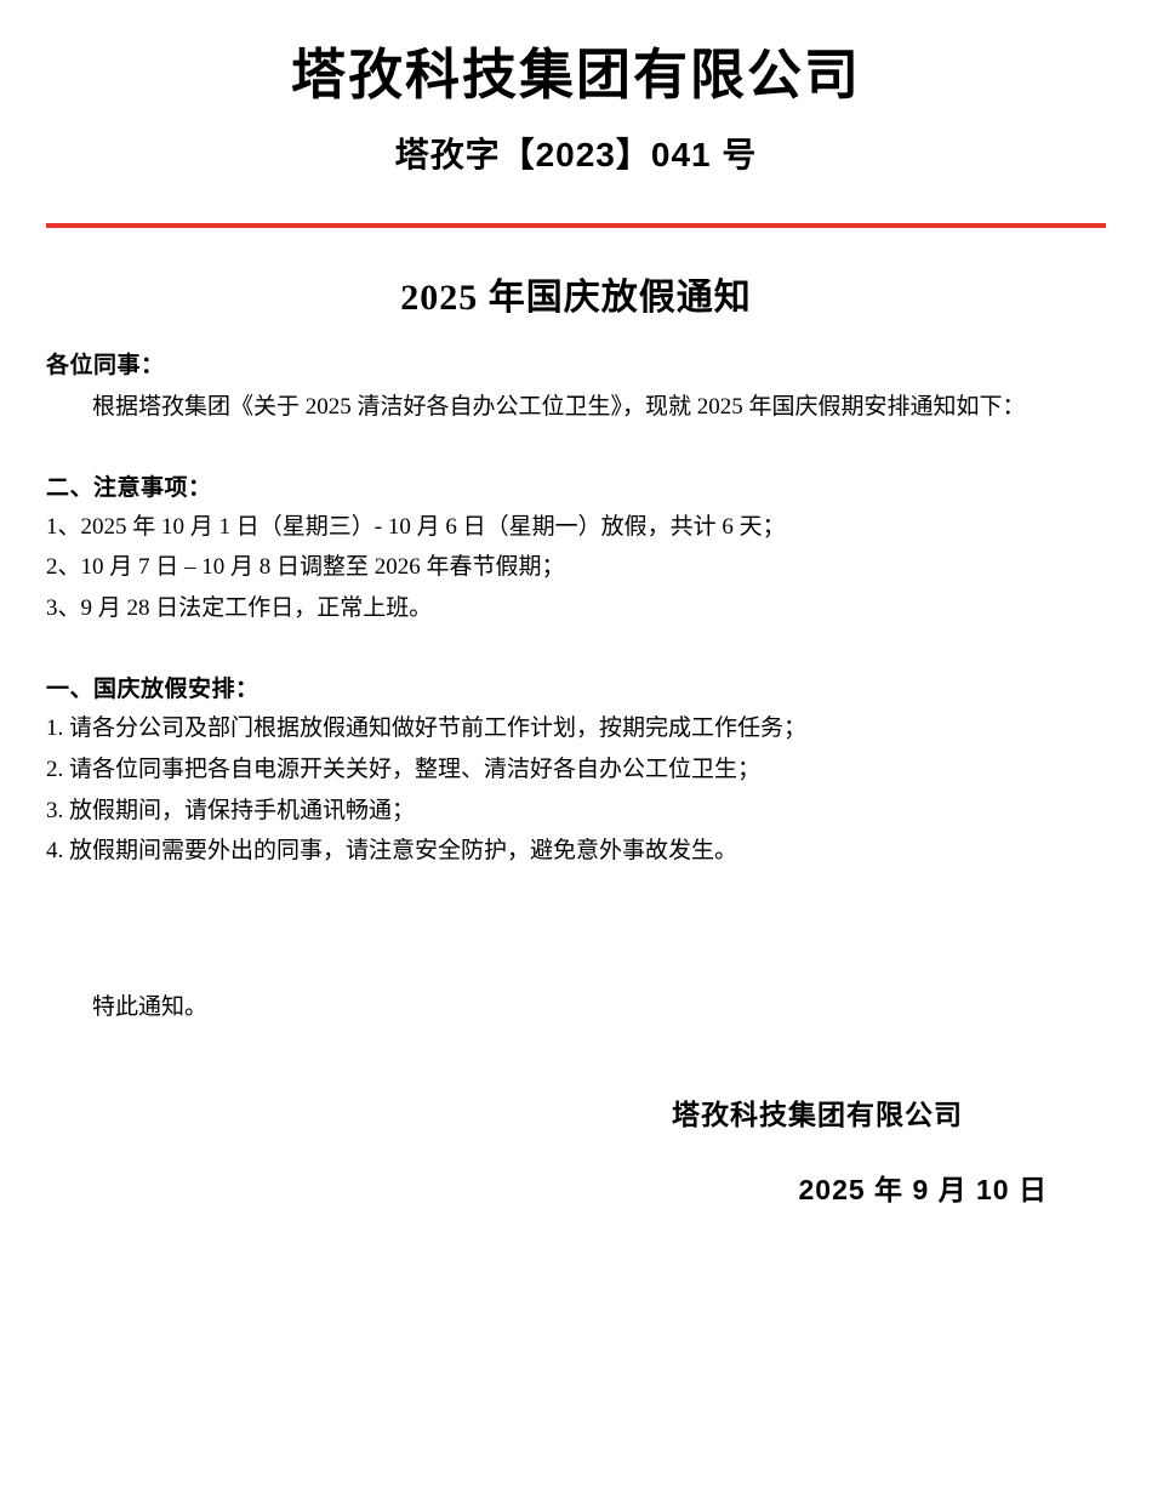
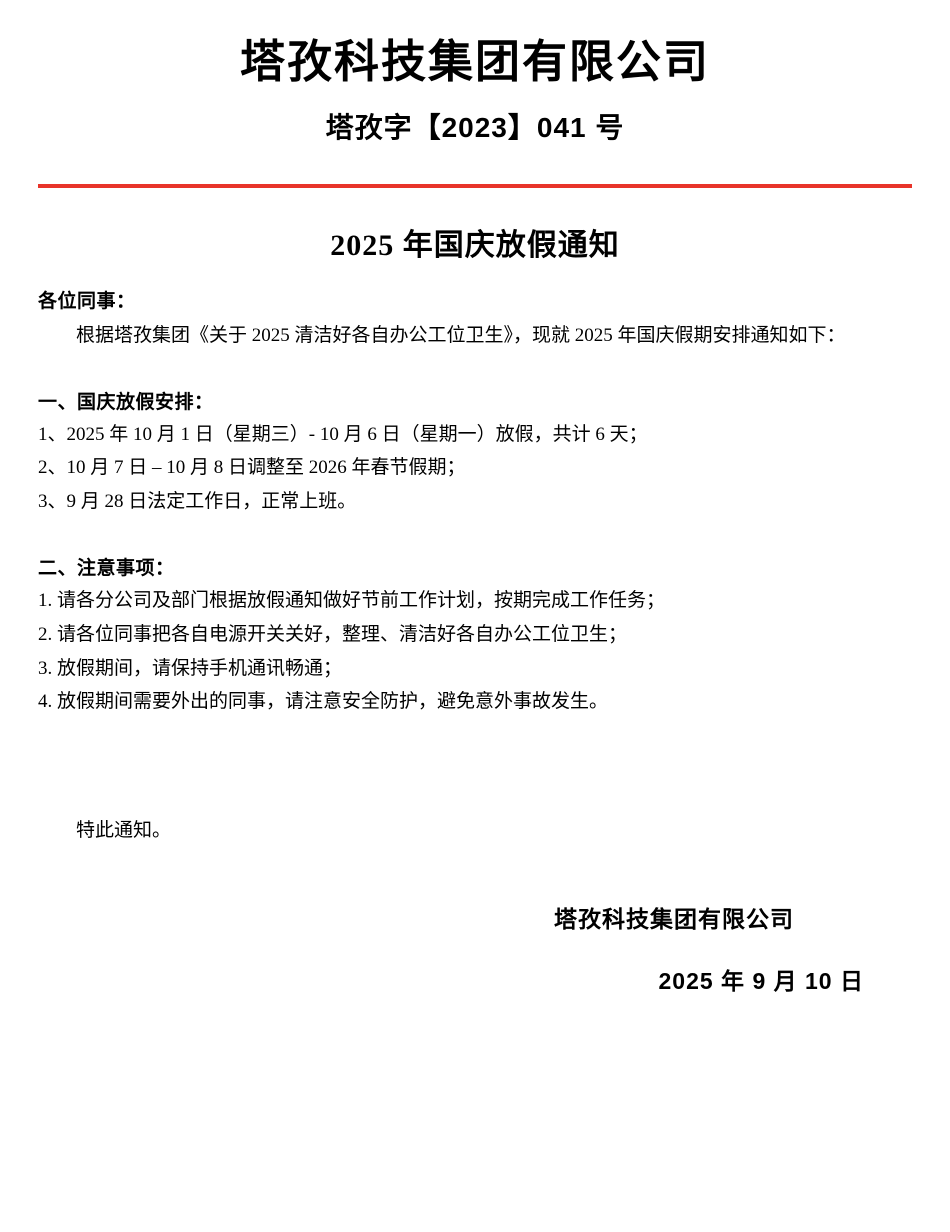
  塔孜科技集团有限公司
  塔孜字【2023】041 号
  2025 年国庆放假通知
  各位同事：
  根据塔孜集团《关于 2025 清洁好各自办公工位卫生》，现就 2025 年国庆假期安排通知如下：
- 二、注意事项：
+ 一、国庆放假安排：
  1、2025 年 10 月 1 日（星期三）- 10 月 6 日（星期一）放假，共计 6 天；
  2、10 月 7 日 – 10 月 8 日调整至 2026 年春节假期；
  3、9 月 28 日法定工作日，正常上班。
- 一、国庆放假安排：
+ 二、注意事项：
  1. 请各分公司及部门根据放假通知做好节前工作计划，按期完成工作任务；
  2. 请各位同事把各自电源开关关好，整理、清洁好各自办公工位卫生；
  3. 放假期间，请保持手机通讯畅通；
  4. 放假期间需要外出的同事，请注意安全防护，避免意外事故发生。
  特此通知。
  塔孜科技集团有限公司
  2025 年 9 月 10 日
